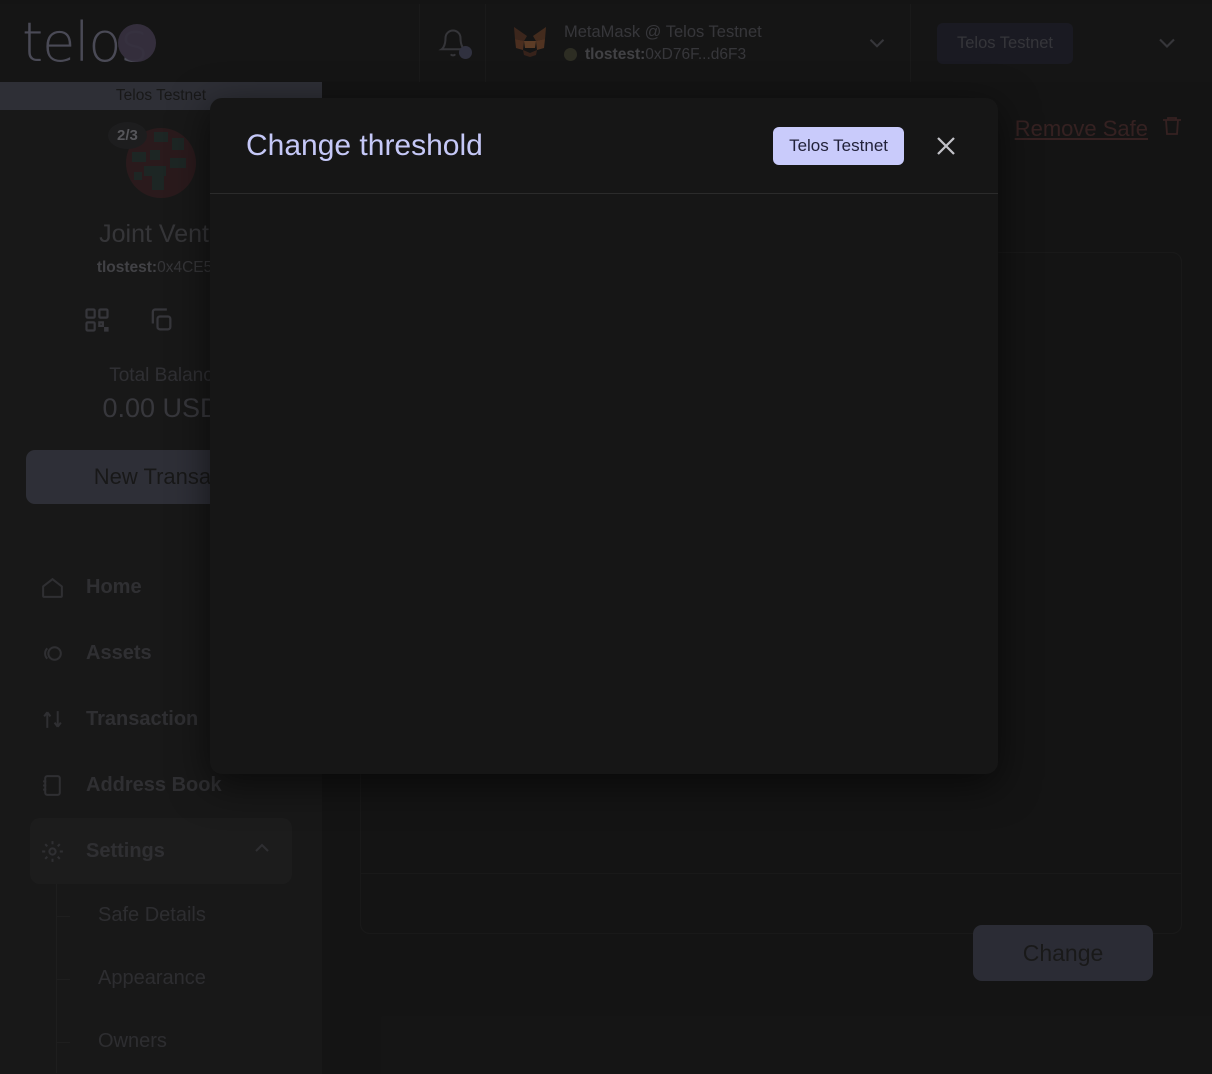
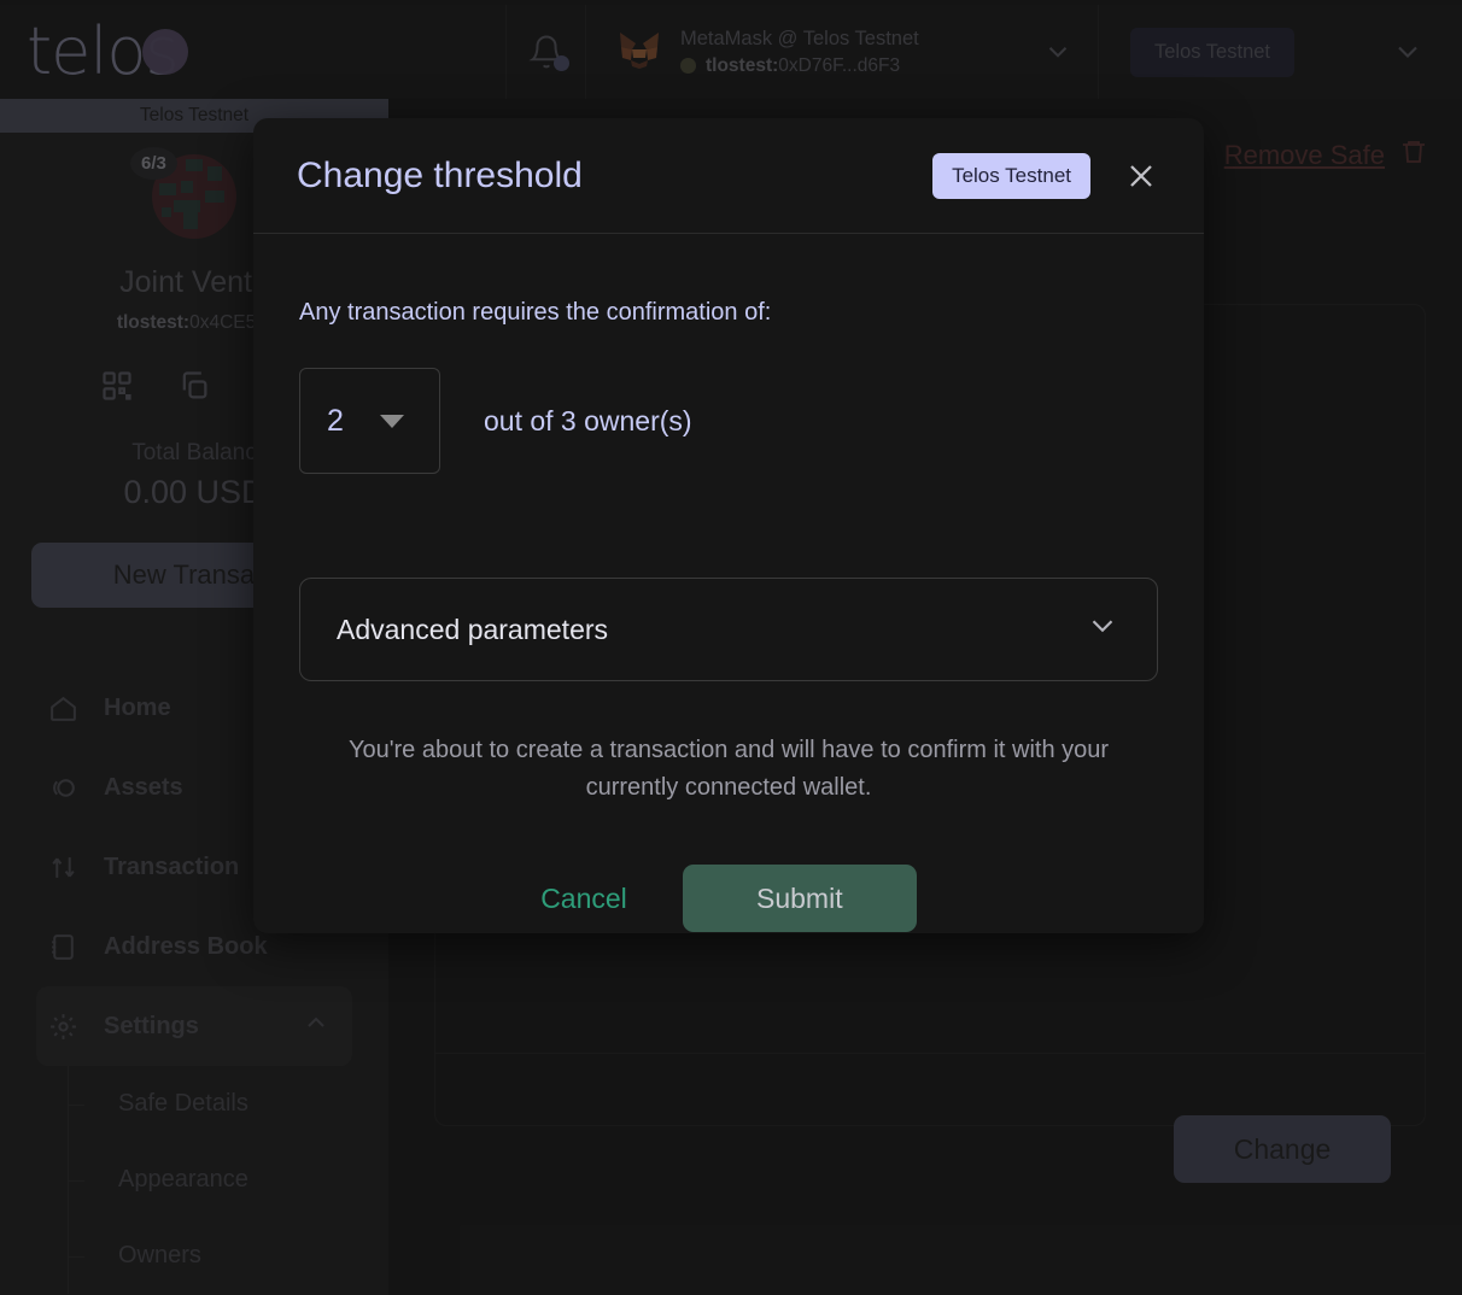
  telo
  MetaMask @ Telos Testnet
  tlostest:0xD76F...d6F3
  Telos Testnet
  Telos Testnet
- 2/3
+ 6/3
  Joint Vent
  tlostest:0x4CE5
  Total Balanc
  0.00 US
  New Transa
  Home
  Assets
  Transaction
  Address Book
  Safe Details
  Appearance
  Owners
  Remove Safe
  Change
  Change threshold
  Telos Testnet
+ Any transaction requires the confirmation of:
+ 2
+ out of 3 owner(s)
+ Advanced parameters
+ You're about to create a transaction and will have to confirm it with your currently connected wallet.
+ Cancel
+ Submit
